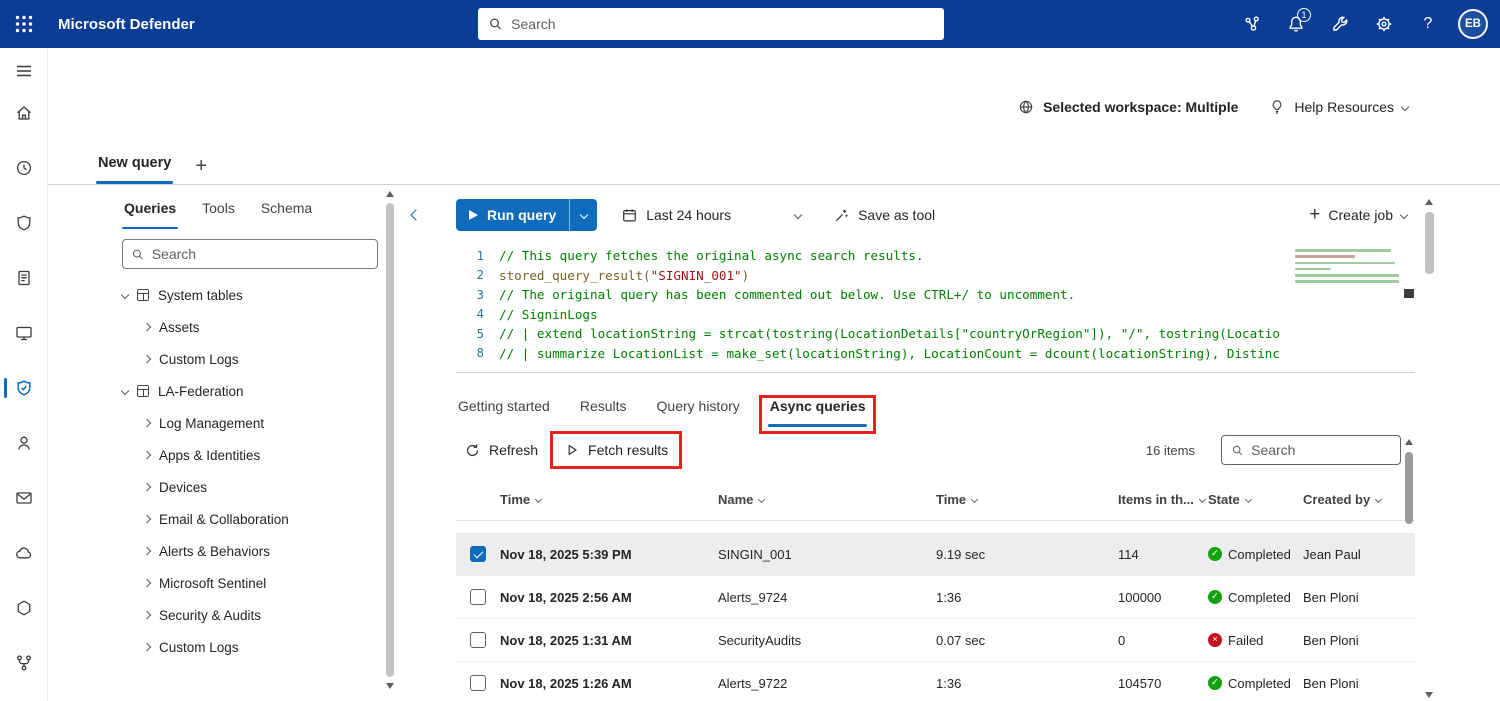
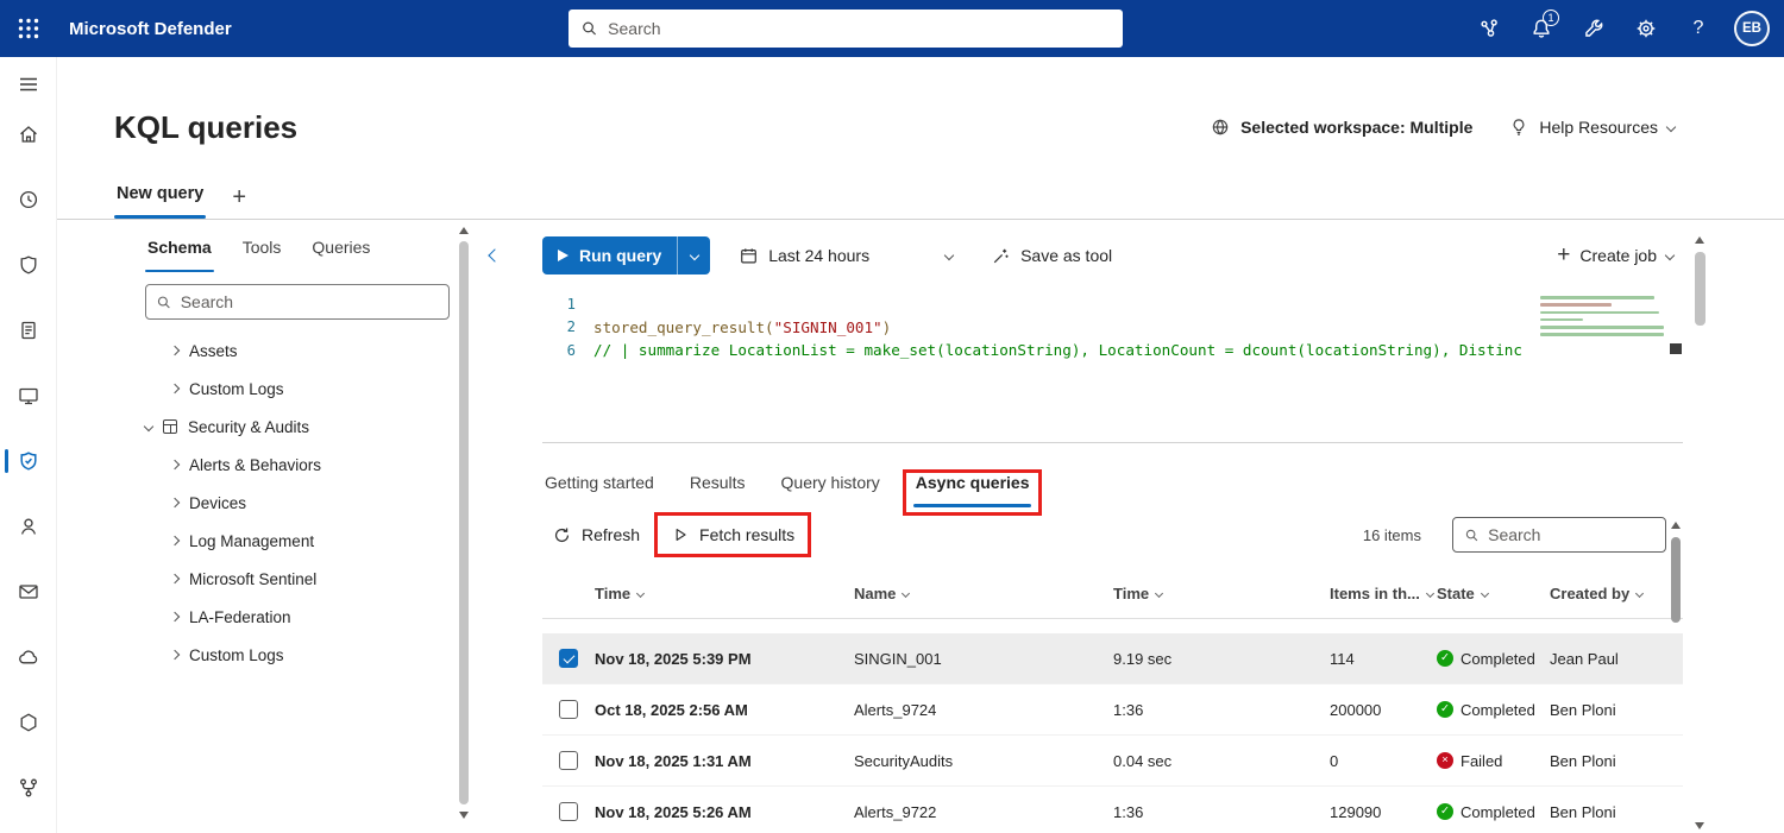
  Microsoft Defender
  Search
  1
  ?
  EB
+ KQL queries
  Selected workspace: Multiple
  Help Resources
  New query
  +
- Queries
+ Schema
  Tools
- Schema
+ Queries
  Search
- System tables
  Assets
  Custom Logs
- LA-Federation
+ Security & Audits
- Log Management
+ Alerts & Behaviors
- Apps & Identities
  Devices
- Email & Collaboration
- Alerts & Behaviors
+ Log Management
  Microsoft Sentinel
- Security & Audits
+ LA-Federation
  Custom Logs
  Run query
  Last 24 hours
  Save as tool
  +
  Create job
  1
- // This query fetches the original async search results.
  2
  stored_query_result("SIGNIN_001")
- 3
- // The original query has been commented out below. Use CTRL+/ to uncomment.
- 4
- // SigninLogs
- 5
- // | extend locationString = strcat(tostring(LocationDetails["countryOrRegion"]), "/", tostring(Locatio
- 8
+ 6
  // | summarize LocationList = make_set(locationString), LocationCount = dcount(locationString), Distinc
  Getting started
  Results
  Query history
  Async queries
  Refresh
  Fetch results
  16 items
  Search
  Time
  Name
  Time
  Items in th...
  State
  Created by
  Nov 18, 2025 5:39 PM
  SINGIN_001
  9.19 sec
  114
  ✓
  Completed
  Jean Paul
- Nov 18, 2025 2:56 AM
+ Oct 18, 2025 2:56 AM
  Alerts_9724
  1:36
- 100000
+ 200000
  ✓
  Completed
  Ben Ploni
  Nov 18, 2025 1:31 AM
  SecurityAudits
- 0.07 sec
+ 0.04 sec
  0
  ×
  Failed
  Ben Ploni
- Nov 18, 2025 1:26 AM
+ Nov 18, 2025 5:26 AM
  Alerts_9722
  1:36
- 104570
+ 129090
  ✓
  Completed
  Ben Ploni
